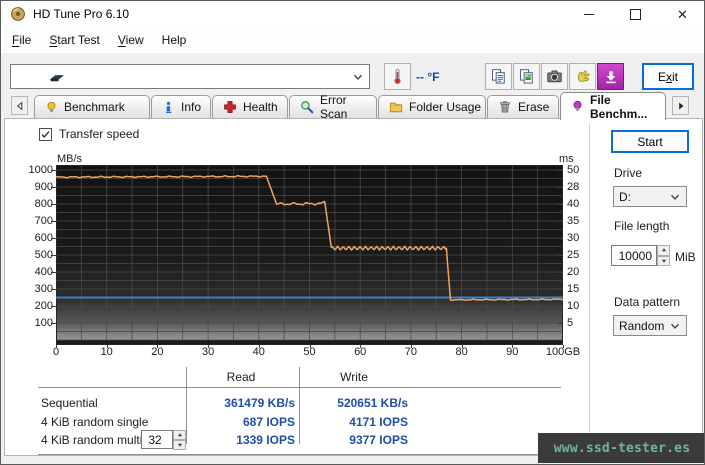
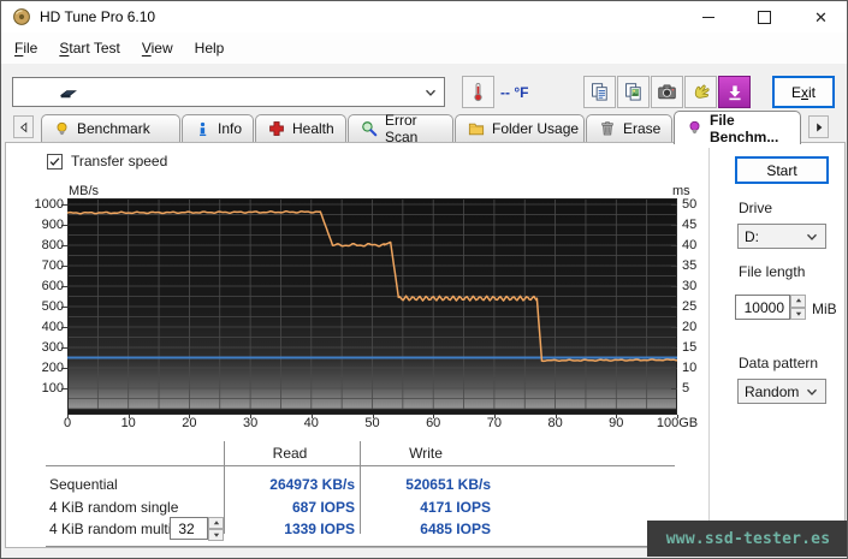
  HD Tune Pro 6.10
  ✕
  File
  Start Test
  View
  Help
  -- °F
  Exit
  Benchmark
  Info
  Health
  Error Scan
  Folder Usage
  Erase
  File Benchm...
  Transfer speed
  MB/s
  ms
  1000
  900
  800
  700
  600
  500
  400
  300
  200
  100
  50
- 28
+ 45
  40
  35
  30
  25
  20
  15
  10
  5
  0
  10
  20
  30
  40
  50
  60
  70
  80
  90
  100GB
  Read
  Write
  Sequential
- 361479 KB/s
+ 264973 KB/s
  520651 KB/s
  4 KiB random single
  687 IOPS
  4171 IOPS
  4 KiB random mult
  1339 IOPS
- 9377 IOPS
+ 6485 IOPS
  32
  Start
  Drive
  D:
  File length
  10000
  MiB
  Data pattern
  Random
  www.ssd-tester.es
